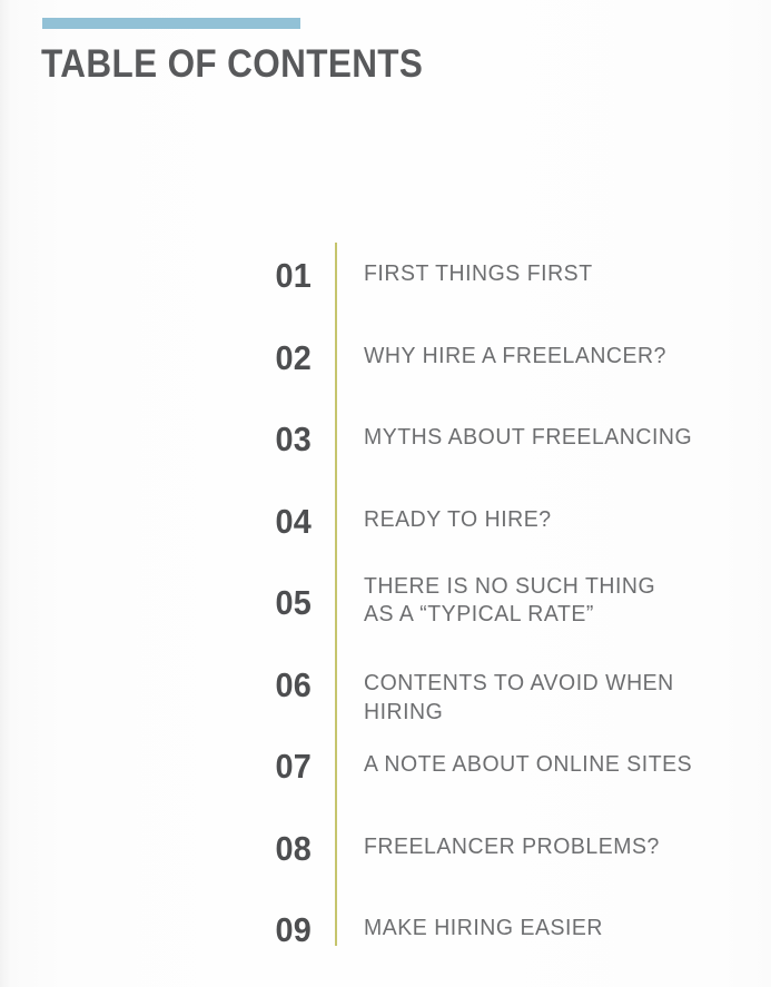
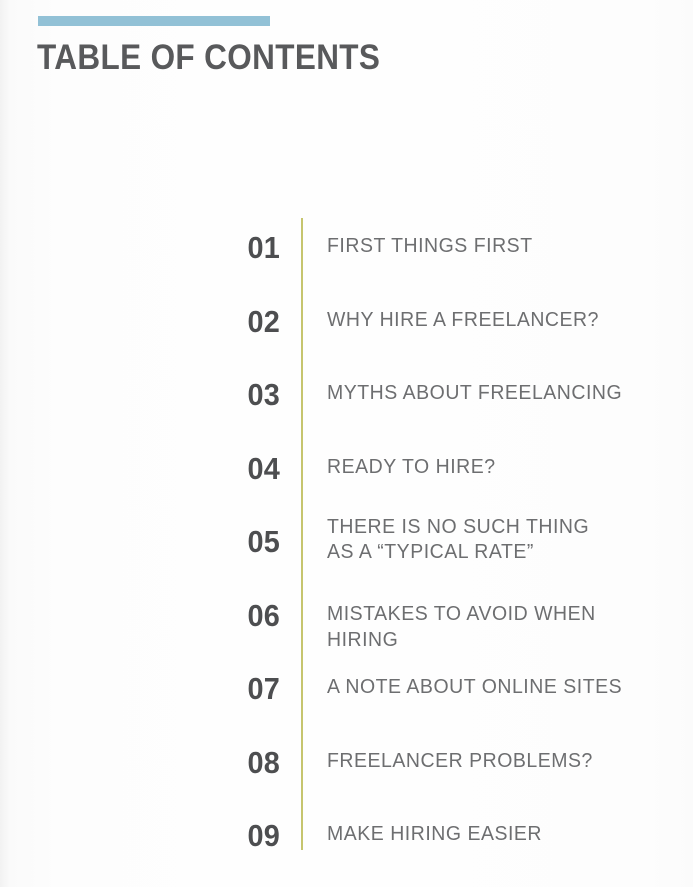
  TABLE OF CONTENTS
  01
  FIRST THINGS FIRST
  02
  WHY HIRE A FREELANCER?
  03
  MYTHS ABOUT FREELANCING
  04
  READY TO HIRE?
  05
  THERE IS NO SUCH THING
  AS A “TYPICAL RATE”
  06
- CONTENTS TO AVOID WHEN HIRING
+ MISTAKES TO AVOID WHEN HIRING
  07
  A NOTE ABOUT ONLINE SITES
  08
  FREELANCER PROBLEMS?
  09
  MAKE HIRING EASIER
